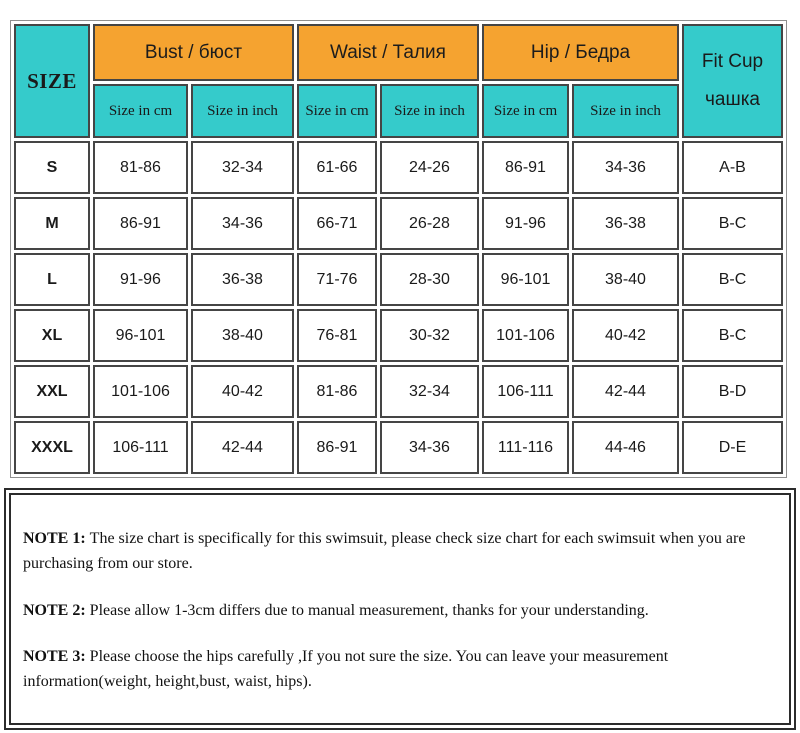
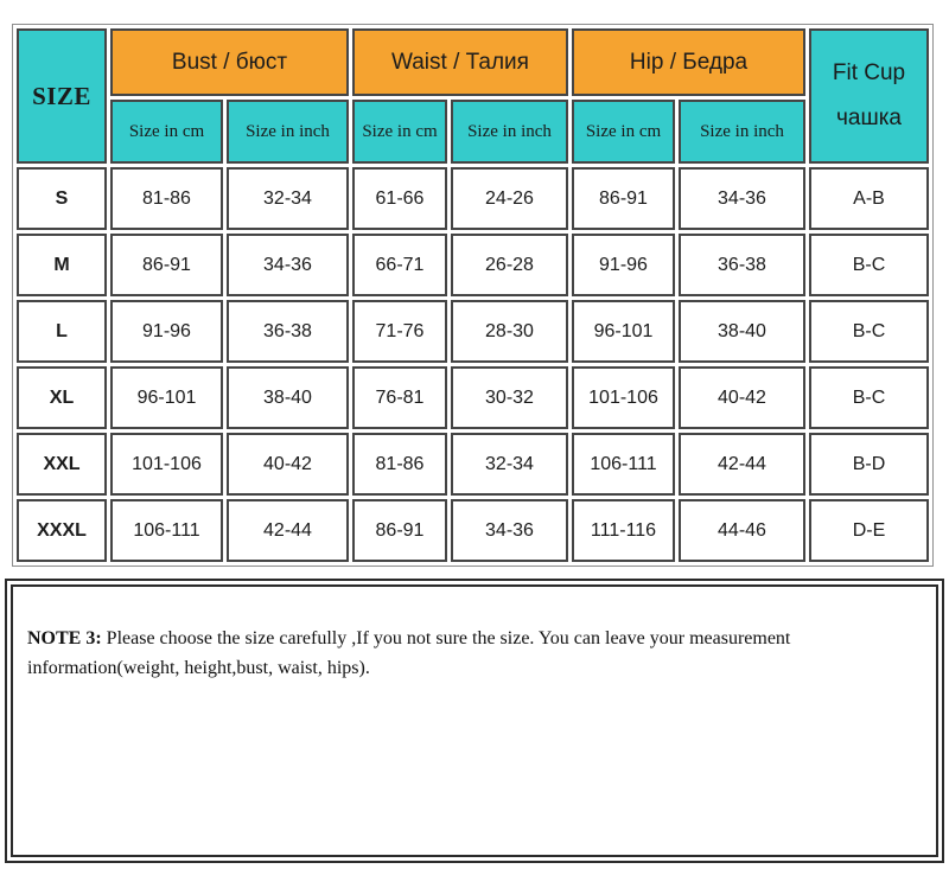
  SIZE	Bust / бюст	Waist / Талия	Hip / Бедра	Fit Cup чашка
  Size in cm	Size in inch	Size in cm	Size in inch	Size in cm	Size in inch
  S	81-86	32-34	61-66	24-26	86-91	34-36	A-B
  M	86-91	34-36	66-71	26-28	91-96	36-38	B-C
  L	91-96	36-38	71-76	28-30	96-101	38-40	B-C
  XL	96-101	38-40	76-81	30-32	101-106	40-42	B-C
  XXL	101-106	40-42	81-86	32-34	106-111	42-44	B-D
  XXXL	106-111	42-44	86-91	34-36	111-116	44-46	D-E
- NOTE 1: The size chart is specifically for this swimsuit, please check size chart for each swimsuit when you are purchasing from our store.
- NOTE 2: Please allow 1-3cm differs due to manual measurement, thanks for your understanding.
- NOTE 3: Please choose the hips carefully ,If you not sure the size. You can leave your measurement information(weight, height,bust, waist, hips).
+ NOTE 3: Please choose the size carefully ,If you not sure the size. You can leave your measurement information(weight, height,bust, waist, hips).
